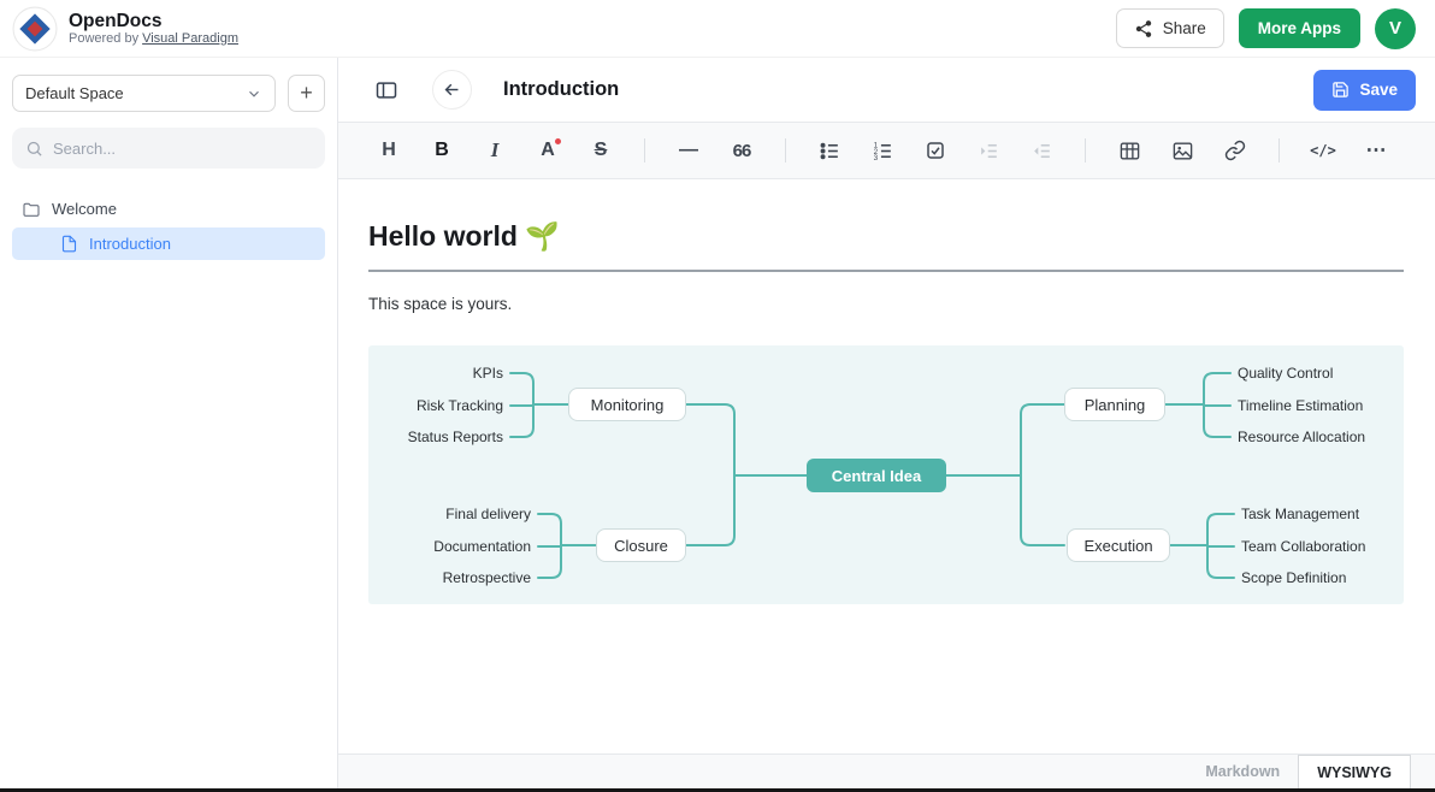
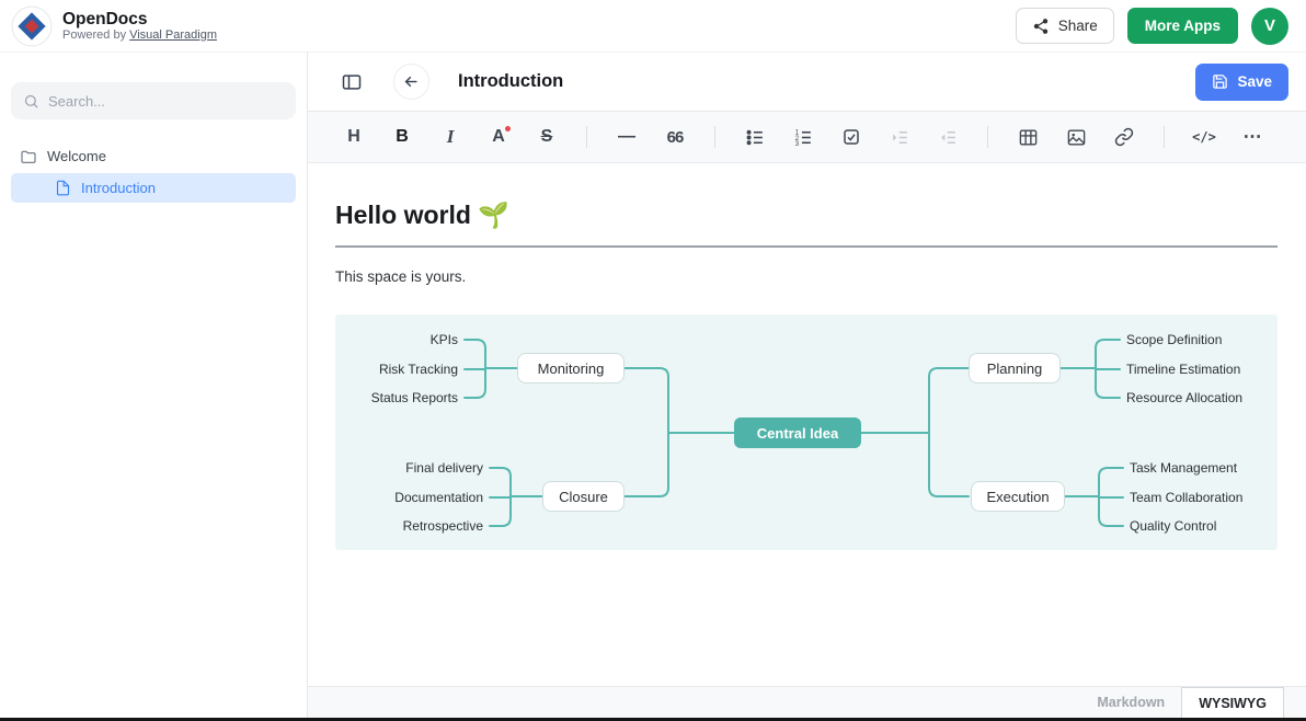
  OpenDocs
  Powered by Visual Paradigm
  Share
  More Apps
  V
- Default Space
- +
  Search...
  Welcome
  Introduction
  Introduction
  Save
  H
  B
  I
  A
  S
  —
  66
  </>
  ⋯
  Hello world 🌱
  This space is yours.
  Central Idea
  Monitoring
  Closure
  Planning
  Execution
  KPIs
  Risk Tracking
  Status Reports
  Final delivery
  Documentation
  Retrospective
- Quality Control
+ Scope Definition
  Timeline Estimation
  Resource Allocation
  Task Management
  Team Collaboration
- Scope Definition
+ Quality Control
  Markdown
  WYSIWYG
